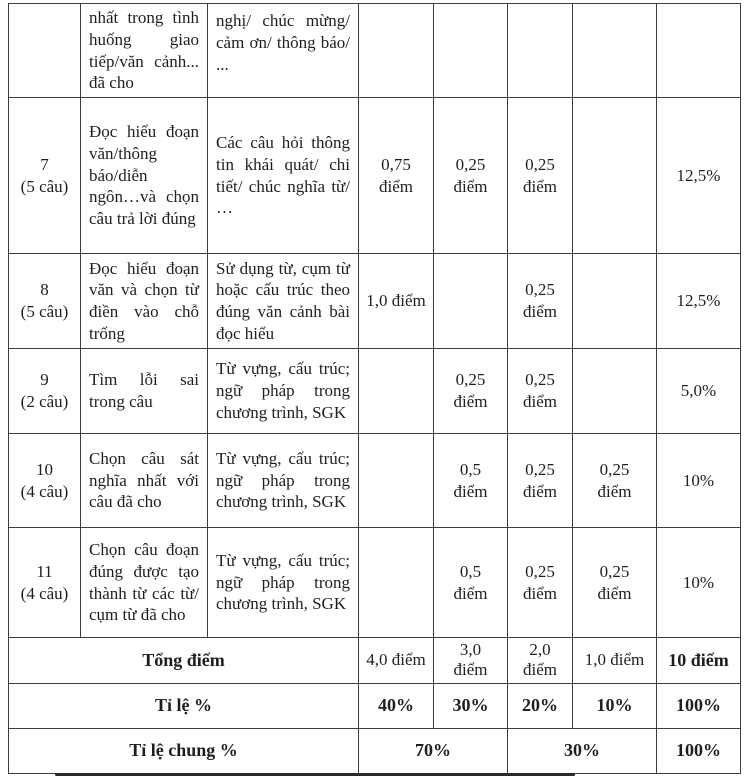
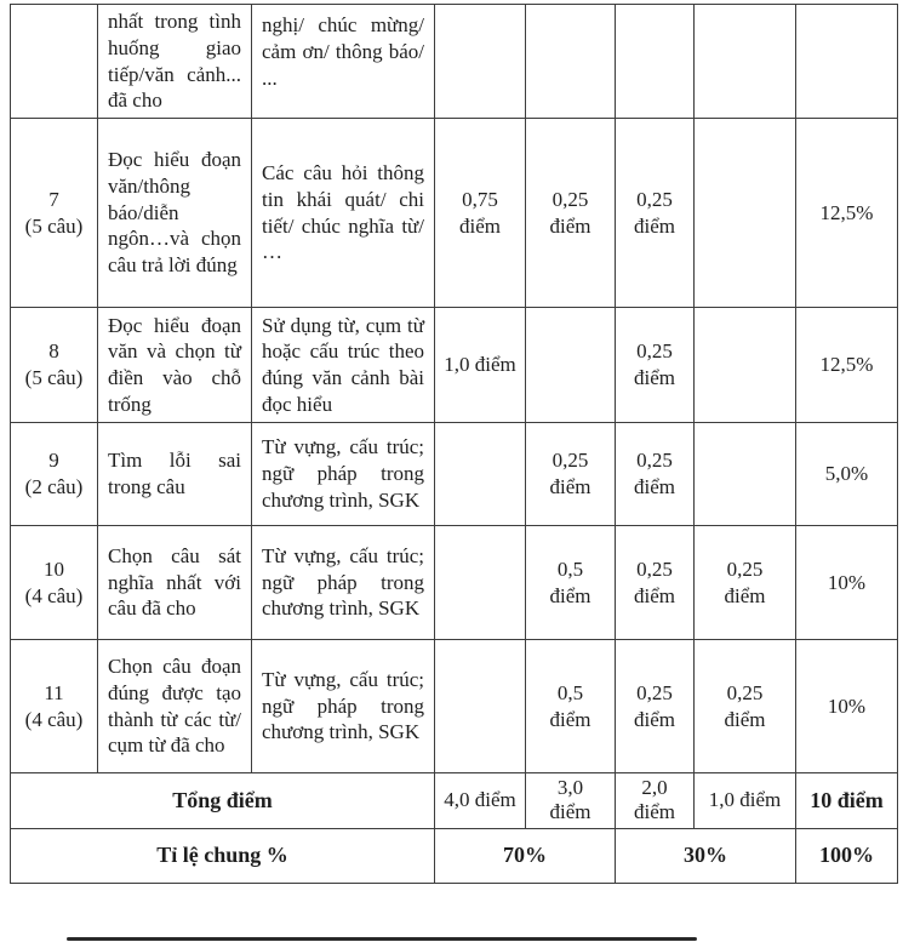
  	nhất trong tình huống giao tiếp/văn cảnh... đã cho	nghị/ chúc mừng/ cảm ơn/ thông báo/ ...
  7 (5 câu)	Đọc hiểu đoạn văn/thông báo/diễn ngôn…và chọn câu trả lời đúng	Các câu hỏi thông tin khái quát/ chi tiết/ chúc nghĩa từ/ …	0,75 điểm	0,25 điểm	0,25 điểm		12,5%
  8 (5 câu)	Đọc hiểu đoạn văn và chọn từ điền vào chỗ trống	Sử dụng từ, cụm từ hoặc cấu trúc theo đúng văn cảnh bài đọc hiểu	1,0 điểm		0,25 điểm		12,5%
  9 (2 câu)	Tìm lỗi sai trong câu	Từ vựng, cấu trúc; ngữ pháp trong chương trình, SGK		0,25 điểm	0,25 điểm		5,0%
  10 (4 câu)	Chọn câu sát nghĩa nhất với câu đã cho	Từ vựng, cấu trúc; ngữ pháp trong chương trình, SGK		0,5 điểm	0,25 điểm	0,25 điểm	10%
  11 (4 câu)	Chọn câu đoạn đúng được tạo thành từ các từ/ cụm từ đã cho	Từ vựng, cấu trúc; ngữ pháp trong chương trình, SGK		0,5 điểm	0,25 điểm	0,25 điểm	10%
  Tổng điểm	4,0 điểm	3,0 điểm	2,0 điểm	1,0 điểm	10 điểm
- Tỉ lệ %	40%	30%	20%	10%	100%
  Tỉ lệ chung %	70%	30%	100%
